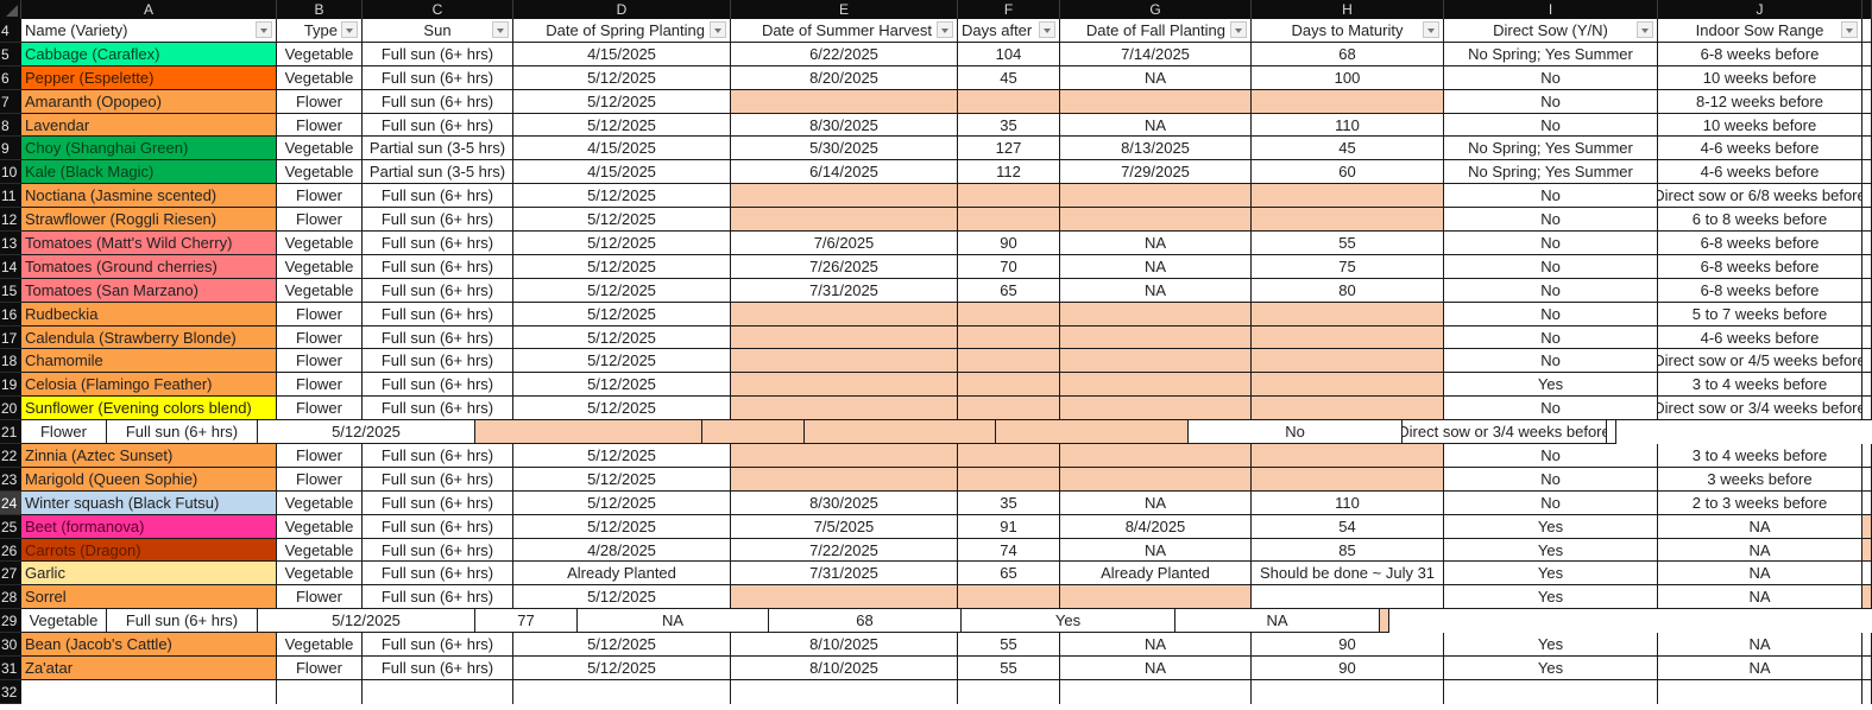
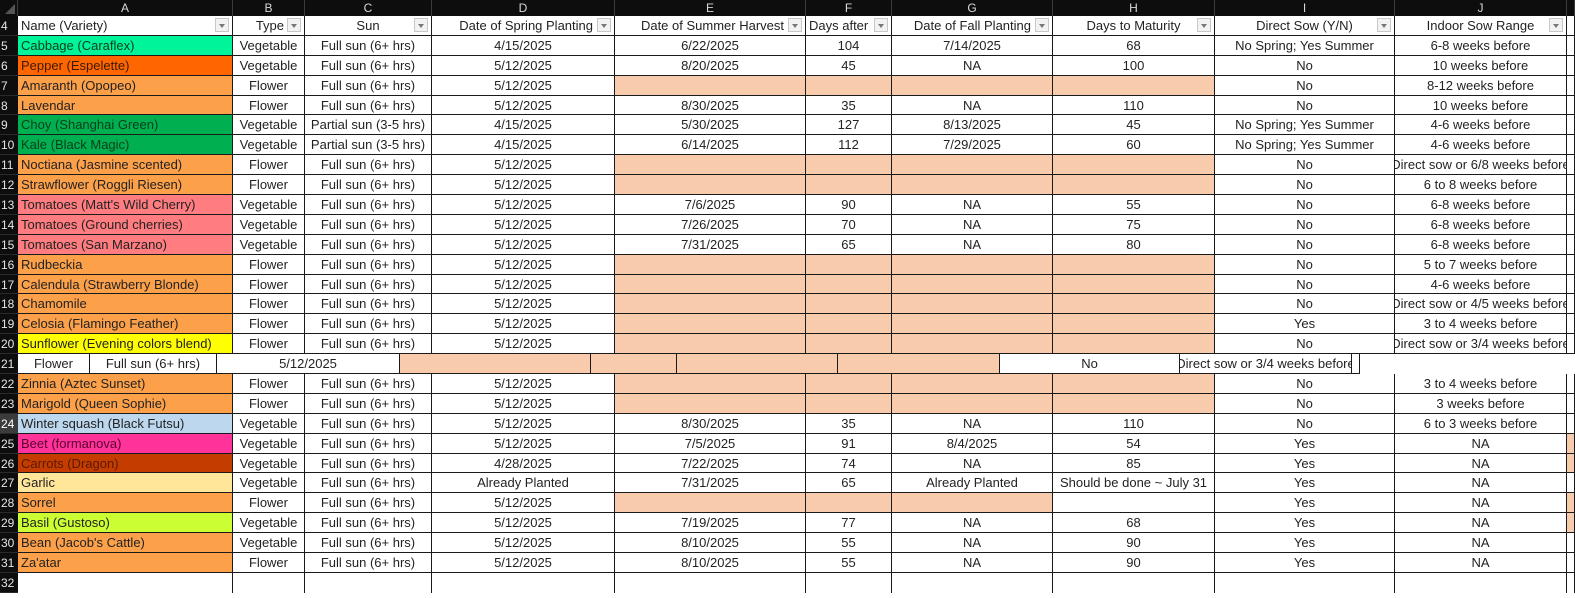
  A
  B
  C
  D
  E
  F
  G
  H
  I
  J
  4
  Name (Variety)
  Type
  Sun
  Date of Spring Planting
  Date of Summer Harvest
  Days after
  Date of Fall Planting
  Days to Maturity
  Direct Sow (Y/N)
  Indoor Sow Range
  5
  Cabbage (Caraflex)
  Vegetable
  Full sun (6+ hrs)
  4/15/2025
  6/22/2025
  104
  7/14/2025
  68
  No Spring; Yes Summer
  6-8 weeks before
  6
  Pepper (Espelette)
  Vegetable
  Full sun (6+ hrs)
  5/12/2025
  8/20/2025
  45
  NA
  100
  No
  10 weeks before
  7
  Amaranth (Opopeo)
  Flower
  Full sun (6+ hrs)
  5/12/2025
  No
  8-12 weeks before
  8
  Lavendar
  Flower
  Full sun (6+ hrs)
  5/12/2025
  8/30/2025
  35
  NA
  110
  No
  10 weeks before
  9
  Choy (Shanghai Green)
  Vegetable
  Partial sun (3-5 hrs)
  4/15/2025
  5/30/2025
  127
  8/13/2025
  45
  No Spring; Yes Summer
  4-6 weeks before
  10
  Kale (Black Magic)
  Vegetable
  Partial sun (3-5 hrs)
  4/15/2025
  6/14/2025
  112
  7/29/2025
  60
  No Spring; Yes Summer
  4-6 weeks before
  11
  Noctiana (Jasmine scented)
  Flower
  Full sun (6+ hrs)
  5/12/2025
  No
  Direct sow or 6/8 weeks befor
  12
  Strawflower (Roggli Riesen)
  Flower
  Full sun (6+ hrs)
  5/12/2025
  No
  6 to 8 weeks before
  13
  Tomatoes (Matt's Wild Cherry)
  Vegetable
  Full sun (6+ hrs)
  5/12/2025
  7/6/2025
  90
  NA
  55
  No
  6-8 weeks before
  14
  Tomatoes (Ground cherries)
  Vegetable
  Full sun (6+ hrs)
  5/12/2025
  7/26/2025
  70
  NA
  75
  No
  6-8 weeks before
  15
  Tomatoes (San Marzano)
  Vegetable
  Full sun (6+ hrs)
  5/12/2025
  7/31/2025
  65
  NA
  80
  No
  6-8 weeks before
  16
  Rudbeckia
  Flower
  Full sun (6+ hrs)
  5/12/2025
  No
  5 to 7 weeks before
  17
  Calendula (Strawberry Blonde)
  Flower
  Full sun (6+ hrs)
  5/12/2025
  No
  4-6 weeks before
  18
  Chamomile
  Flower
  Full sun (6+ hrs)
  5/12/2025
  No
  Direct sow or 4/5 weeks befor
  19
  Celosia (Flamingo Feather)
  Flower
  Full sun (6+ hrs)
  5/12/2025
  Yes
  3 to 4 weeks before
  20
  Sunflower (Evening colors blend)
  Flower
  Full sun (6+ hrs)
  5/12/2025
  No
  Direct sow or 3/4 weeks befor
  21
  Flower
  Full sun (6+ hrs)
  5/12/2025
  No
  Direct sow or 3/4 weeks befor
  22
  Zinnia (Aztec Sunset)
  Flower
  Full sun (6+ hrs)
  5/12/2025
  No
  3 to 4 weeks before
  23
  Marigold (Queen Sophie)
  Flower
  Full sun (6+ hrs)
  5/12/2025
  No
  3 weeks before
  24
  Winter squash (Black Futsu)
  Vegetable
  Full sun (6+ hrs)
  5/12/2025
  8/30/2025
  35
  NA
  110
  No
- 2 to 3 weeks before
+ 6 to 3 weeks before
  25
  Beet (formanova)
  Vegetable
  Full sun (6+ hrs)
  5/12/2025
  7/5/2025
  91
  8/4/2025
  54
  Yes
  NA
  26
  Carrots (Dragon)
  Vegetable
  Full sun (6+ hrs)
  4/28/2025
  7/22/2025
  74
  NA
  85
  Yes
  NA
  27
  Garlic
  Vegetable
  Full sun (6+ hrs)
  Already Planted
  7/31/2025
  65
  Already Planted
  Should be done ~ July 31
  Yes
  NA
  28
  Sorrel
  Flower
  Full sun (6+ hrs)
  5/12/2025
  Yes
  NA
  29
+ Basil (Gustoso)
  Vegetable
  Full sun (6+ hrs)
  5/12/2025
+ 7/19/2025
  77
  NA
  68
  Yes
  NA
  30
  Bean (Jacob's Cattle)
  Vegetable
  Full sun (6+ hrs)
  5/12/2025
  8/10/2025
  55
  NA
  90
  Yes
  NA
  31
  Za'atar
  Flower
  Full sun (6+ hrs)
  5/12/2025
  8/10/2025
  55
  NA
  90
  Yes
  NA
  32
